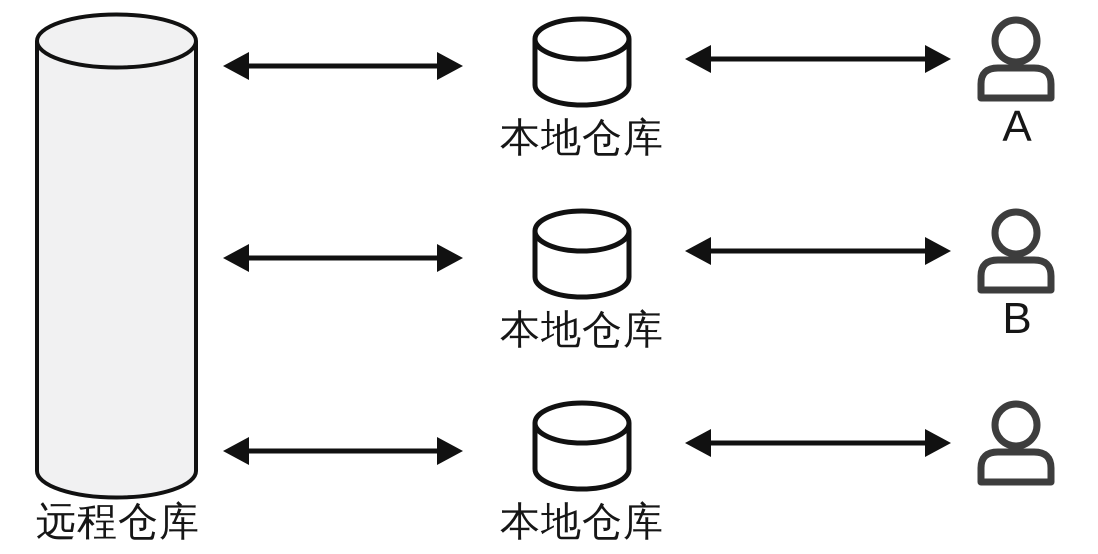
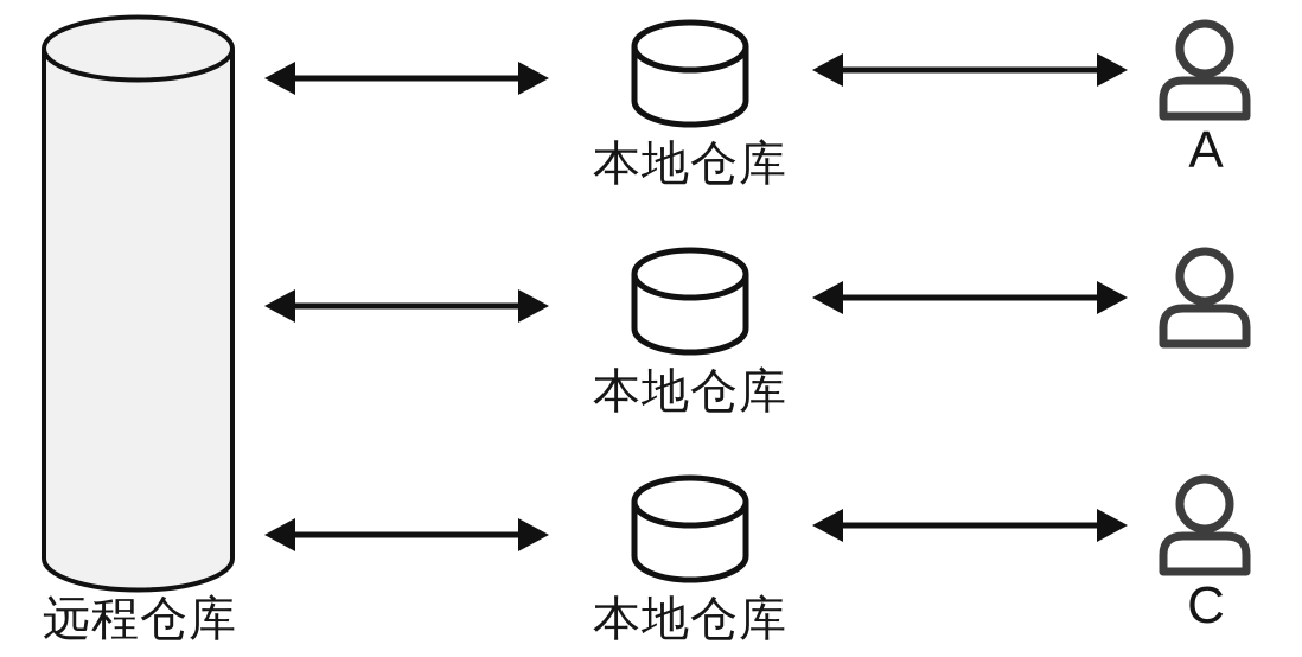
  远程仓库
  本地仓库
  A
  本地仓库
- B
  本地仓库
+ C
